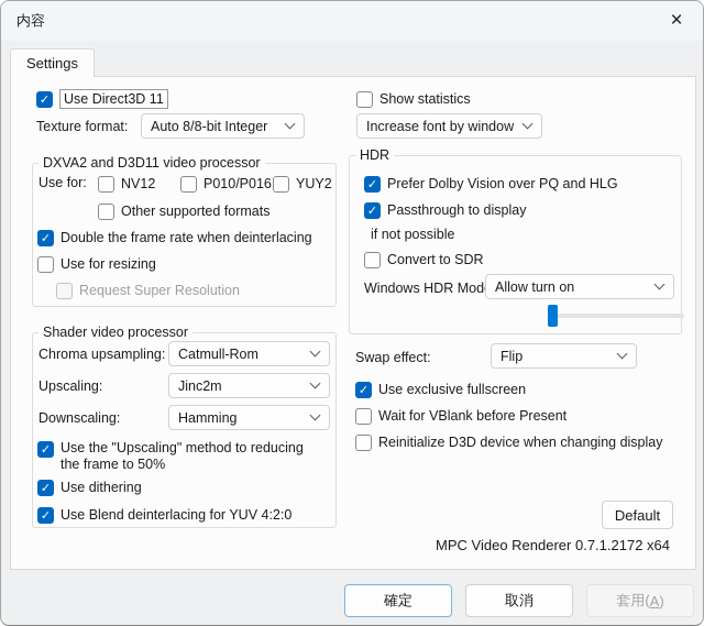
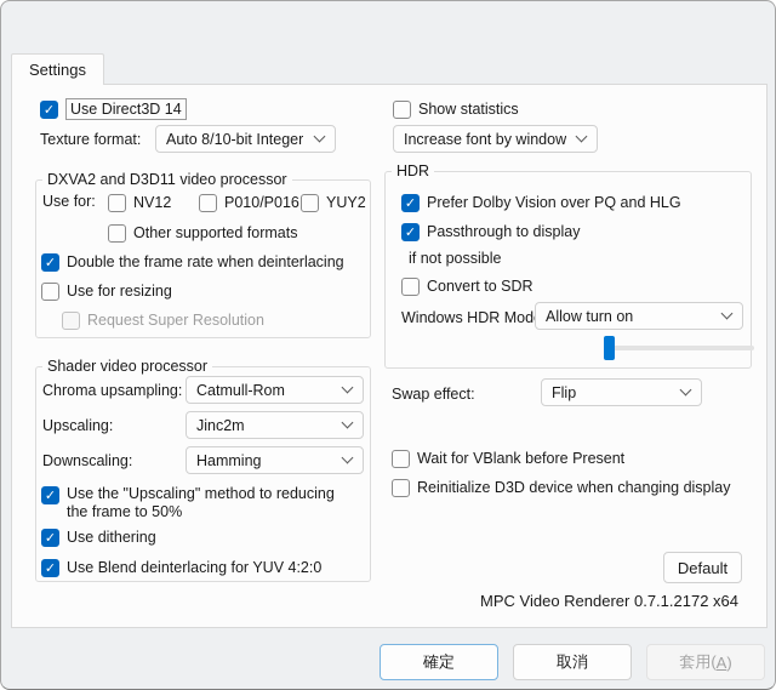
- 内容
- ×
  Settings
- Use Direct3D 11
+ Use Direct3D 14
  Texture format:
- Auto 8/8-bit Integer
+ Auto 8/10-bit Integer
  DXVA2 and D3D11 video processor
  Use for:
  NV12
  P010/P016
  YUY2
  Other supported formats
  Double the frame rate when deinterlacing
  Use for resizing
  Request Super Resolution
  Shader video processor
  Chroma upsampling:
  Catmull-Rom
  Upscaling:
  Jinc2m
  Downscaling:
  Hamming
  Use the "Upscaling" method to reducing the frame to 50%
  Use dithering
  Use Blend deinterlacing for YUV 4:2:0
  Show statistics
  Increase font by window
  HDR
  Prefer Dolby Vision over PQ and HLG
  Passthrough to display
  if not possible
  Convert to SDR
  Windows HDR Mod
  Allow turn on
  Swap effect:
  Flip
- Use exclusive fullscreen
  Wait for VBlank before Present
  Reinitialize D3D device when changing display
  Default
  MPC Video Renderer 0.7.1.2172 x64
  確定
  取消
  套用(
  A
  )
